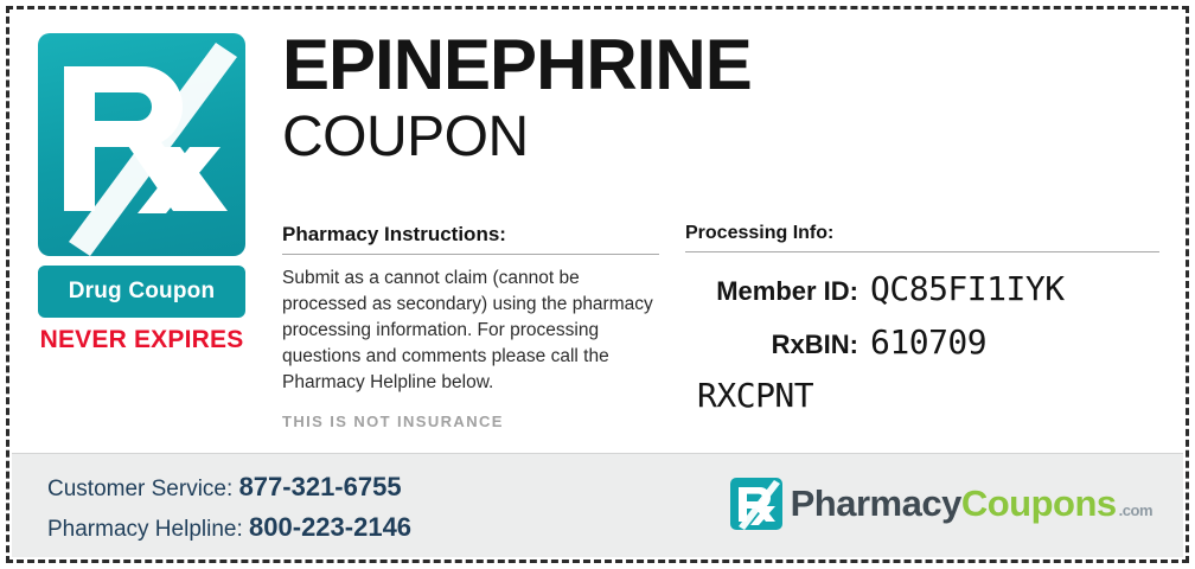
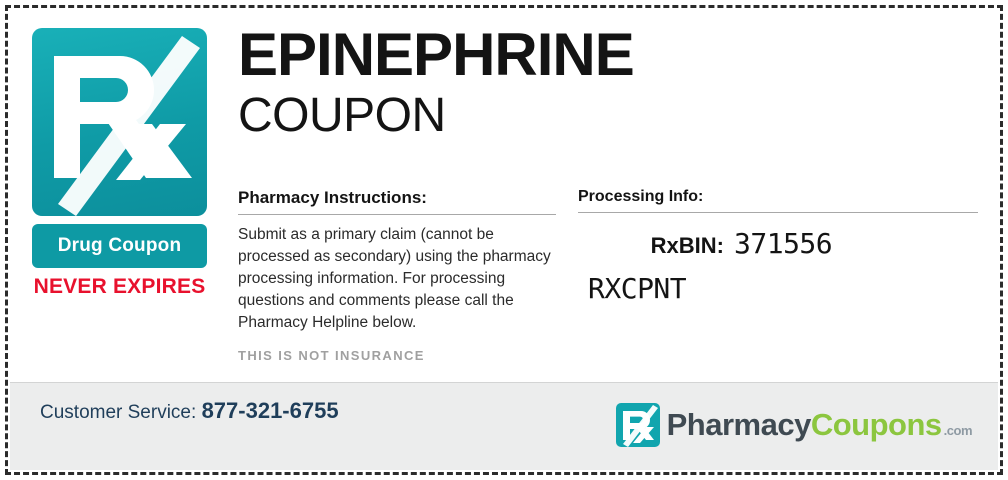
  Drug Coupon
  NEVER EXPIRES
  EPINEPHRINE
  COUPON
  Pharmacy Instructions:
- Submit as a cannot claim (cannot be processed as secondary) using the pharmacy processing information. For processing questions and comments please call the Pharmacy Helpline below.
+ Submit as a primary claim (cannot be processed as secondary) using the pharmacy processing information. For processing questions and comments please call the Pharmacy Helpline below.
  THIS IS NOT INSURANCE
  Processing Info:
- Member ID:
- QC85FI1IYK
  RxBIN:
- 610709
+ 371556
  RXCPNT
  Customer Service: 877-321-6755
- Pharmacy Helpline: 800-223-2146
  PharmacyCoupons .com
